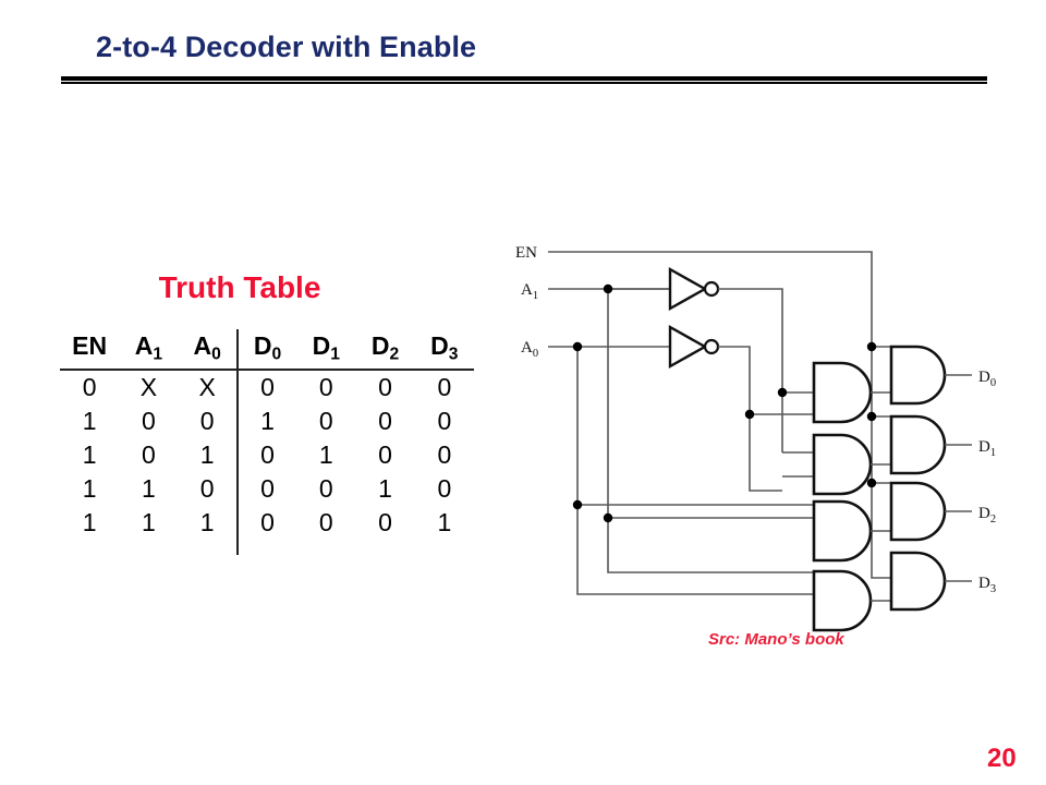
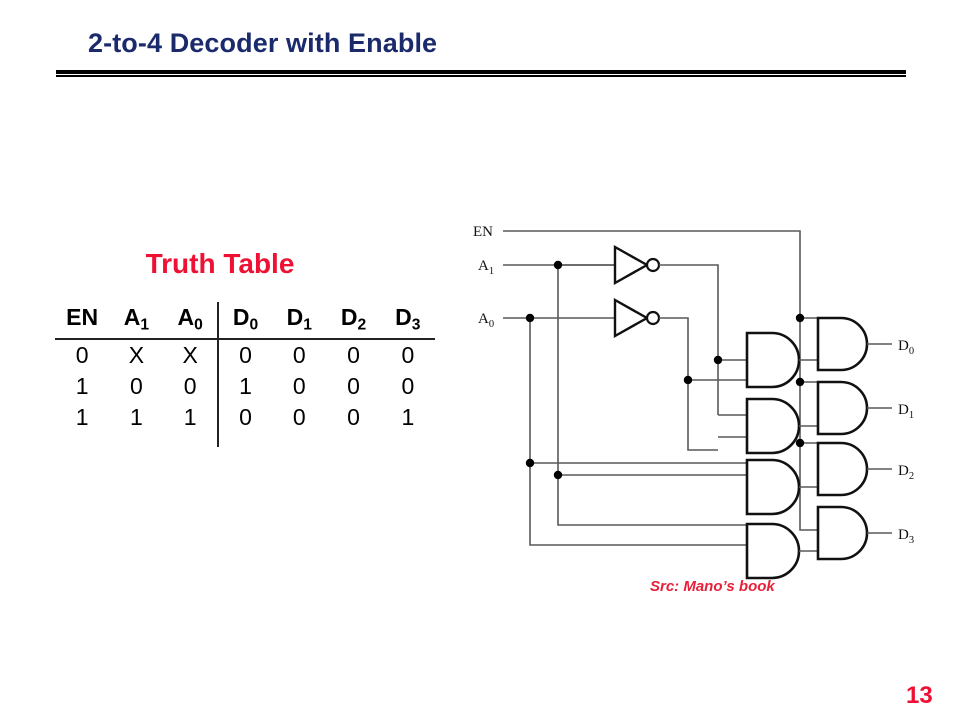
  2-to-4 Decoder with Enable
  Truth Table
  EN	A1	A0	D0	D1	D2	D3
  0	X	X	0	0	0	0
  1	0	0	1	0	0	0
- 1	0	1	0	1	0	0
- 1	1	0	0	0	1	0
  1	1	1	0	0	0	1
  EN
  A1
  A0
  D0
  D1
  D2
  D3
  Src: Mano’s book
- 20
+ 13
